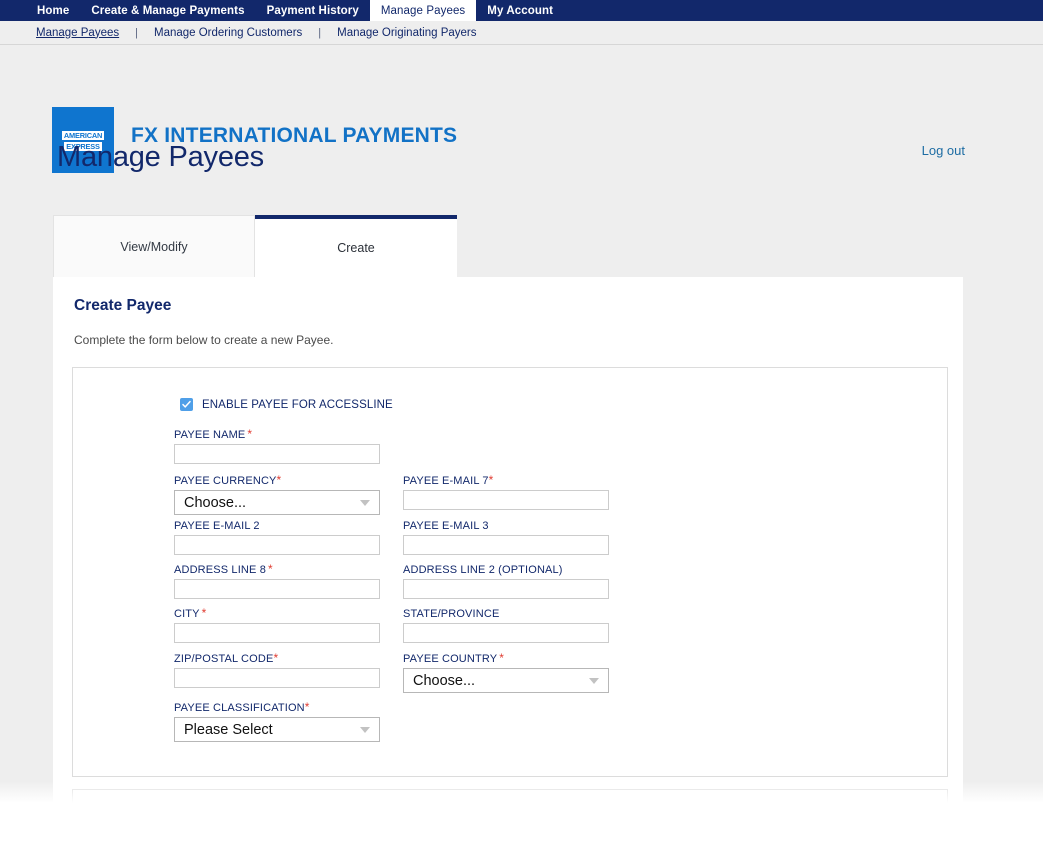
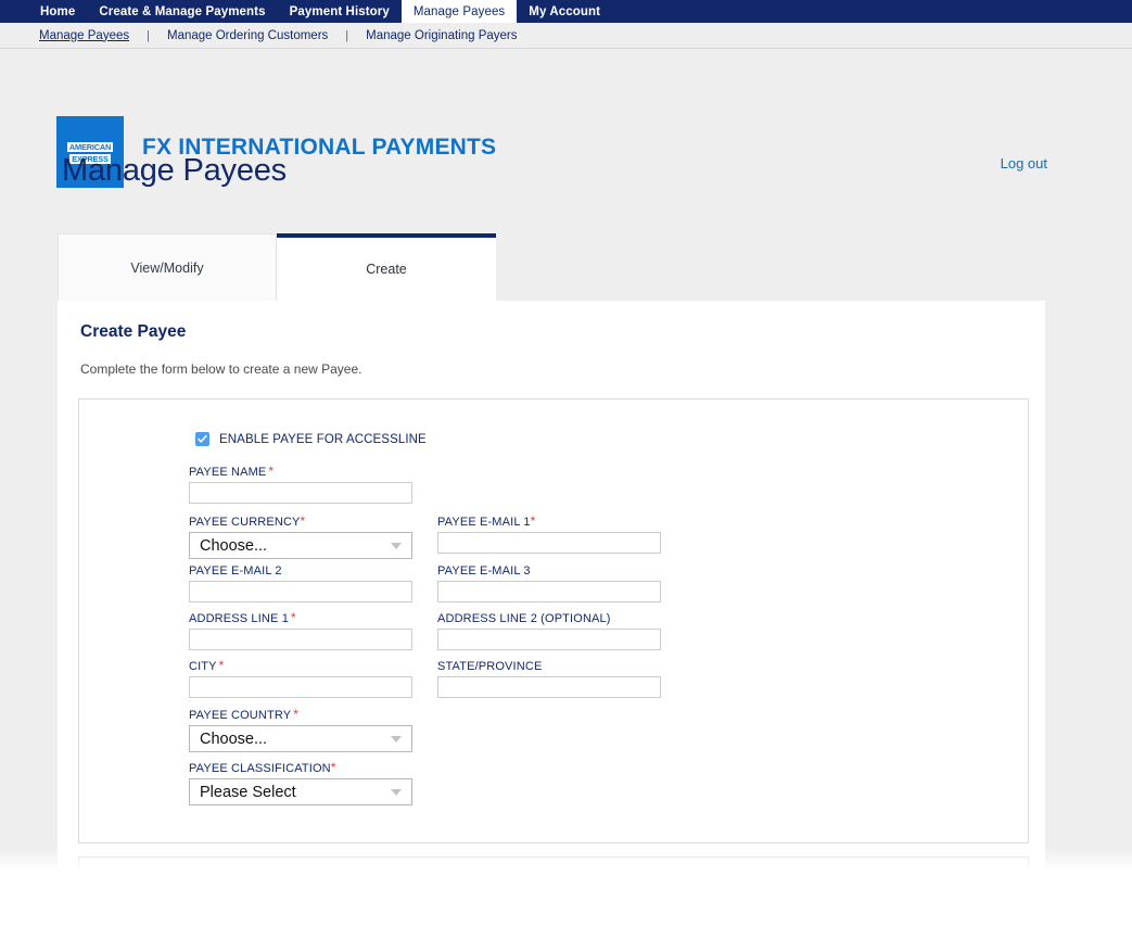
  Home
  Create & Manage Payments
  Payment History
  Manage Payees
  My Account
  Manage Payees
  |
  Manage Ordering Customers
  |
  Manage Originating Payers
  AMERICAN
  EXPRESS
  FX INTERNATIONAL PAYMENTS
  Log out
  Manage Payees
  View/Modify
  Create
  Create Payee
  Complete the form below to create a new Payee.
  ENABLE PAYEE FOR ACCESSLINE
  PAYEE NAME *
  PAYEE CURRENCY*
  Choose...
- PAYEE E-MAIL 7*
+ PAYEE E-MAIL 1*
  PAYEE E-MAIL 2
  PAYEE E-MAIL 3
- ADDRESS LINE 8 *
+ ADDRESS LINE 1 *
  ADDRESS LINE 2 (OPTIONAL)
  CITY *
  STATE/PROVINCE
- ZIP/POSTAL CODE*
  PAYEE COUNTRY *
  Choose...
  PAYEE CLASSIFICATION*
  Please Select
